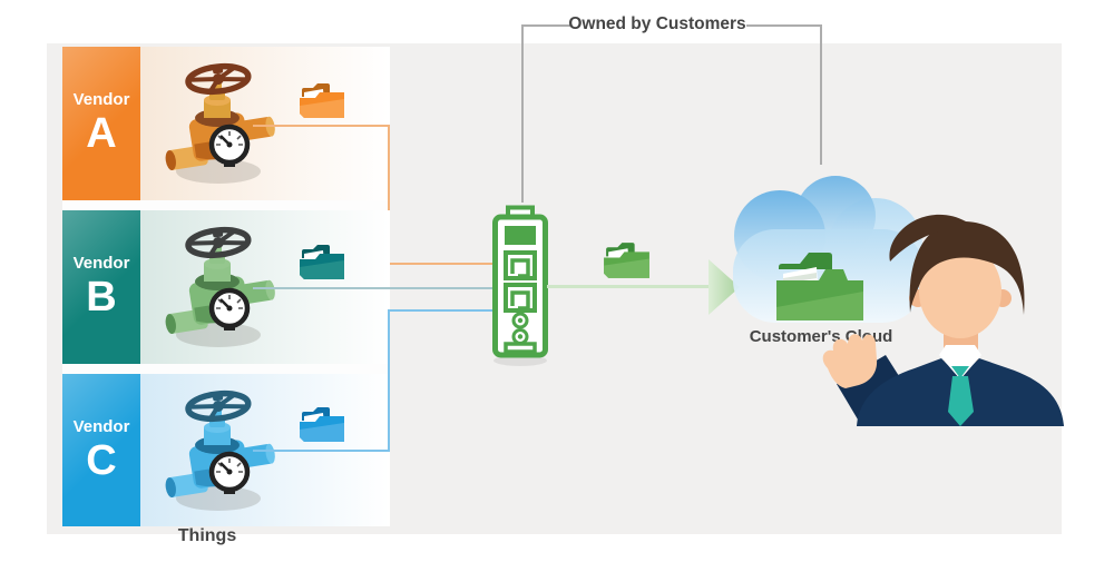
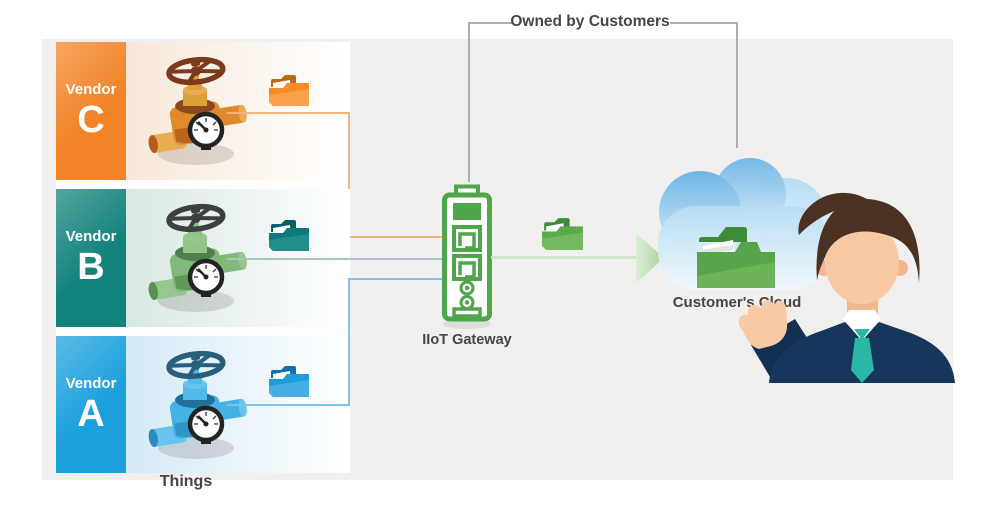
  Owned by Customers
  Vendor
- A
+ C
  Vendor
  B
  Vendor
- C
+ A
  Things
+ IIoT Gateway
  Customer'sud
